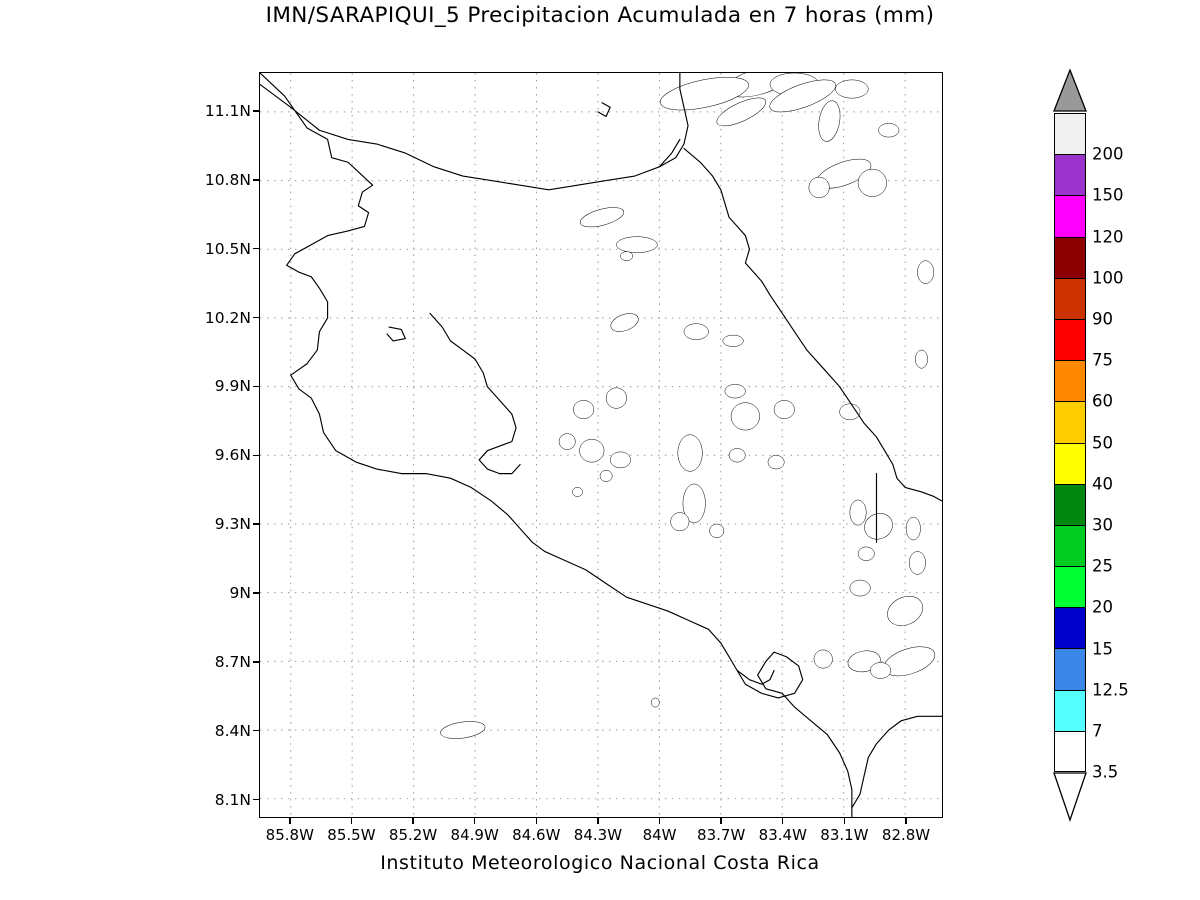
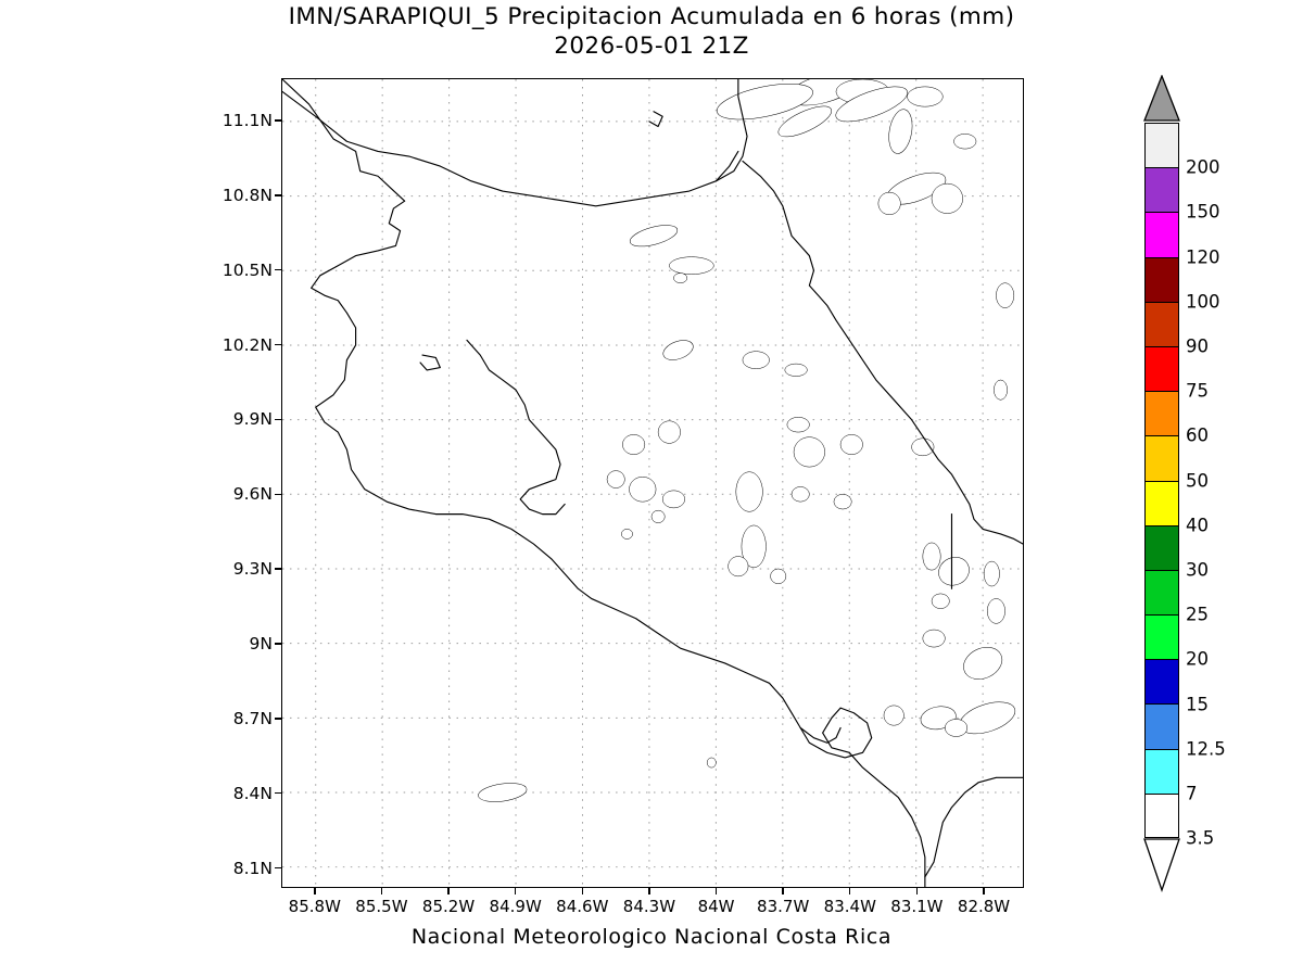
- IMN/SARAPIQUI_5 Precipitacion Acumulada en 7 horas (mm)
+ IMN/SARAPIQUI_5 Precipitacion Acumulada en 6 horas (mm)
+ 2026-05-01 21Z
  11.1N
  10.8N
  10.5N
  10.2N
  9.9N
  9.6N
  9.3N
  9N
  8.7N
  8.4N
  8.1N
  85.8W
  85.5W
  85.2W
  84.9W
  84.6W
  84.3W
  84W
  83.7W
  83.4W
  83.1W
  82.8W
  200
  150
  120
  100
  90
  75
  60
  50
  40
  30
  25
  20
  15
  12.5
  7
  3.5
- Instituto Meteorologico Nacional Costa Rica
+ Nacional Meteorologico Nacional Costa Rica
